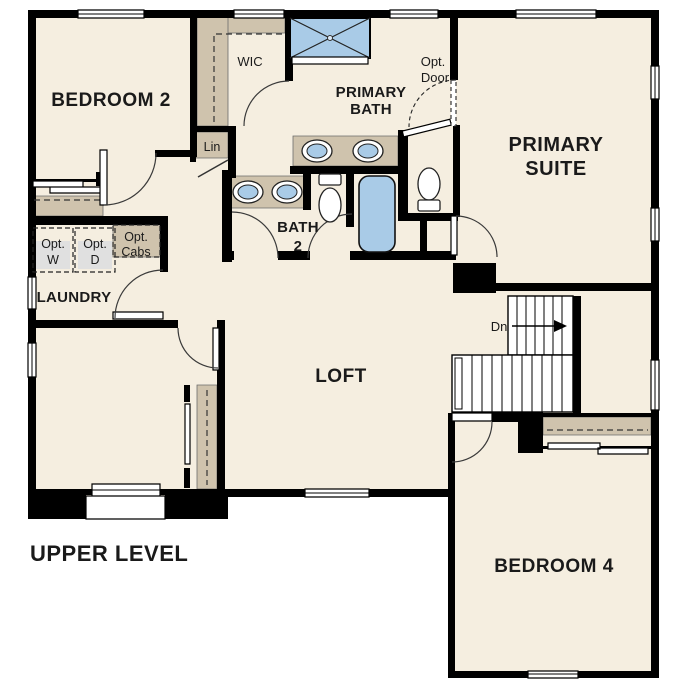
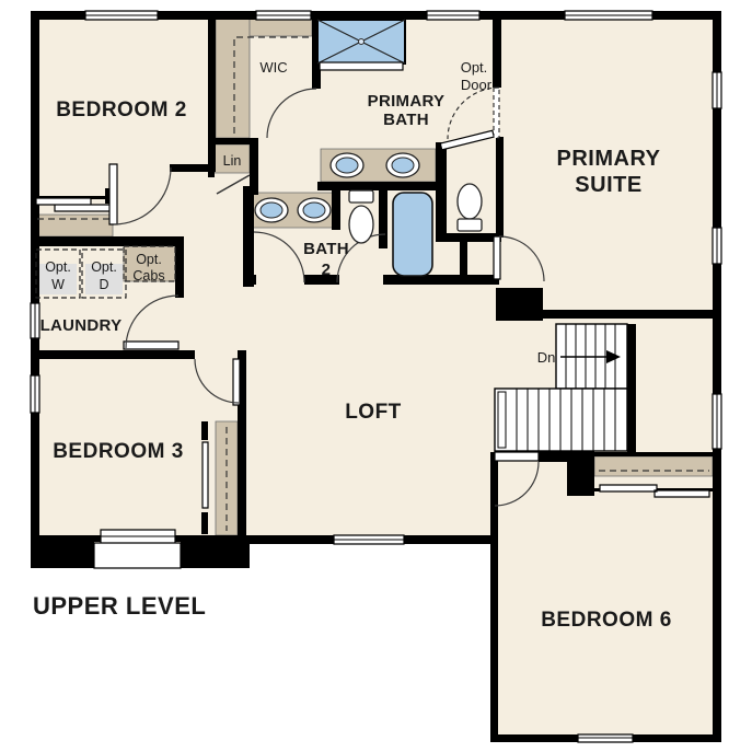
  BEDROOM 2
  WIC
  PRIMARY
  BATH
  Opt.
  Door
  PRIMARY
  SUITE
  Lin
  BATH
  2
  Opt.
  W
  Opt.
  D
  Opt.
  Cabs
  LAUNDRY
+ BEDROOM 3
  LOFT
  Dn
- BEDROOM 4
+ BEDROOM 6
  UPPER LEVEL
